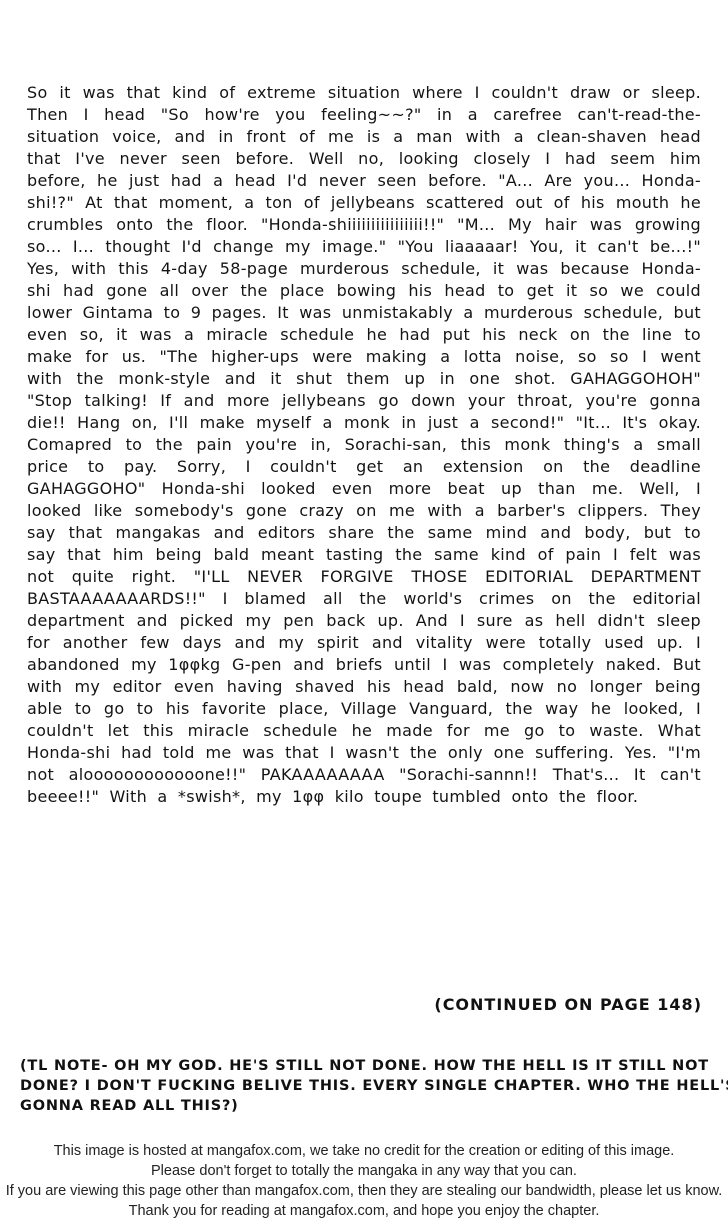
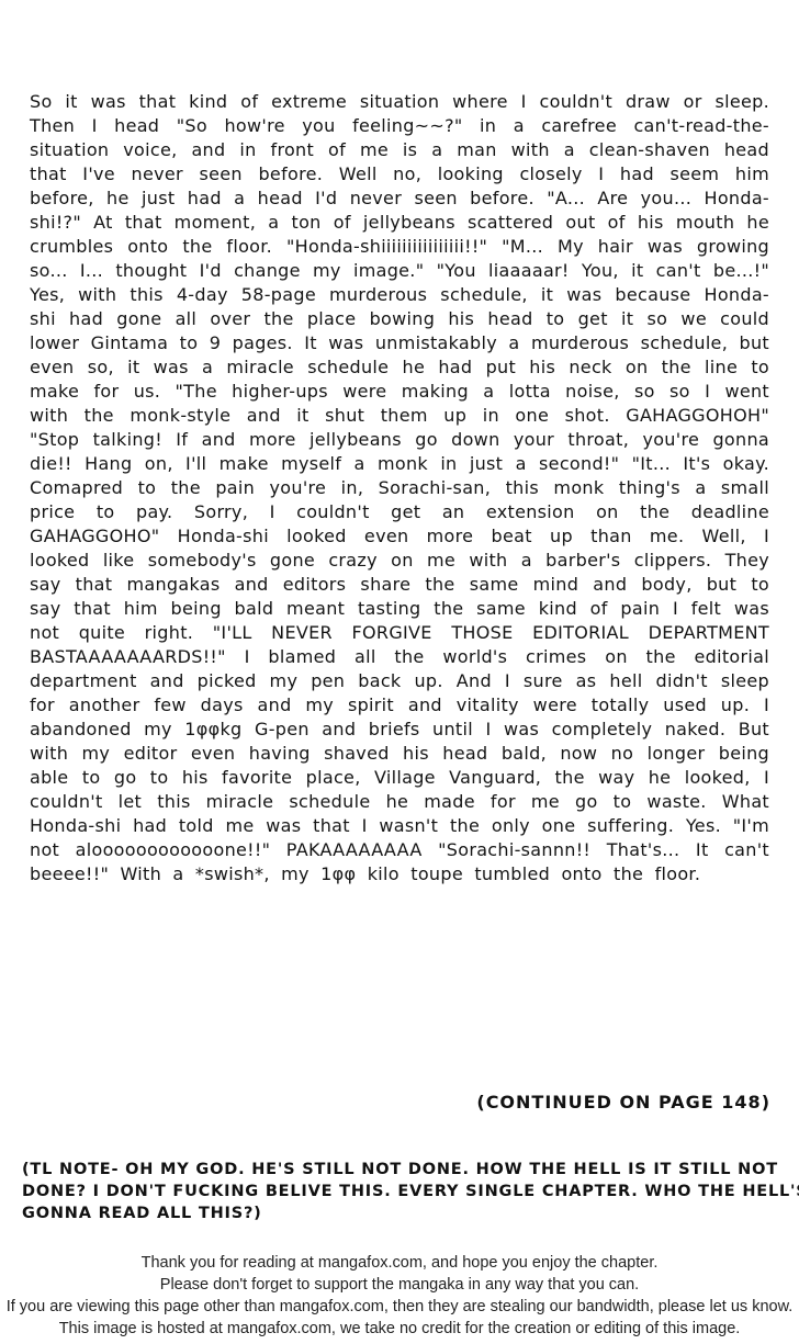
  So it was that kind of extreme situation where I couldn't draw or sleep. Then I head "So how're you feeling~~?" in a carefree can't-read-the-situation voice, and in front of me is a man with a clean-shaven head that I've never seen before. Well no, looking closely I had seem him before, he just had a head I'd never seen before. "A... Are you... Honda-shi!?" At that moment, a ton of jellybeans scattered out of his mouth he crumbles onto the floor. "Honda-shiiiiiiiiiiiiiiii!!" "M... My hair was growing so... I... thought I'd change my image." "You liaaaaar! You, it can't be...!" Yes, with this 4-day 58-page murderous schedule, it was because Honda-shi had gone all over the place bowing his head to get it so we could lower Gintama to 9 pages. It was unmistakably a murderous schedule, but even so, it was a miracle schedule he had put his neck on the line to make for us. "The higher-ups were making a lotta noise, so so I went with the monk-style and it shut them up in one shot. GAHAGGOHOH" "Stop talking! If and more jellybeans go down your throat, you're gonna die!! Hang on, I'll make myself a monk in just a second!" "It... It's okay. Comapred to the pain you're in, Sorachi-san, this monk thing's a small price to pay. Sorry, I couldn't get an extension on the deadline GAHAGGOHO" Honda-shi looked even more beat up than me. Well, I looked like somebody's gone crazy on me with a barber's clippers. They say that mangakas and editors share the same mind and body, but to say that him being bald meant tasting the same kind of pain I felt was not quite right. "I'LL NEVER FORGIVE THOSE EDITORIAL DEPARTMENT BASTAAAAAAARDS!!" I blamed all the world's crimes on the editorial department and picked my pen back up. And I sure as hell didn't sleep for another few days and my spirit and vitality were totally used up. I abandoned my 1φφkg G-pen and briefs until I was completely naked. But with my editor even having shaved his head bald, now no longer being able to go to his favorite place, Village Vanguard, the way he looked, I couldn't let this miracle schedule he made for me go to waste. What Honda-shi had told me was that I wasn't the only one suffering. Yes. "I'm not aloooooooooooone!!" PAKAAAAAAAA "Sorachi-sannn!! That's... It can't beeee!!" With a *swish*, my 1φφ kilo toupe tumbled onto the floor.
  (CONTINUED ON PAGE 148)
  (TL NOTE- OH MY GOD. HE'S STILL NOT DONE. HOW THE HELL IS IT STILL NOT
  DONE? I DON'T FUCKING BELIVE THIS. EVERY SINGLE CHAPTER. WHO THE HELL'
  GONNA READ ALL THIS?)
- This image is hosted at mangafox.com, we take no credit for the creation or editing of this image.
+ Thank you for reading at mangafox.com, and hope you enjoy the chapter.
- Please don't forget to totally the mangaka in any way that you can.
+ Please don't forget to support the mangaka in any way that you can.
  If you are viewing this page other than mangafox.com, then they are stealing our bandwidth, please let us know.
- Thank you for reading at mangafox.com, and hope you enjoy the chapter.
+ This image is hosted at mangafox.com, we take no credit for the creation or editing of this image.
